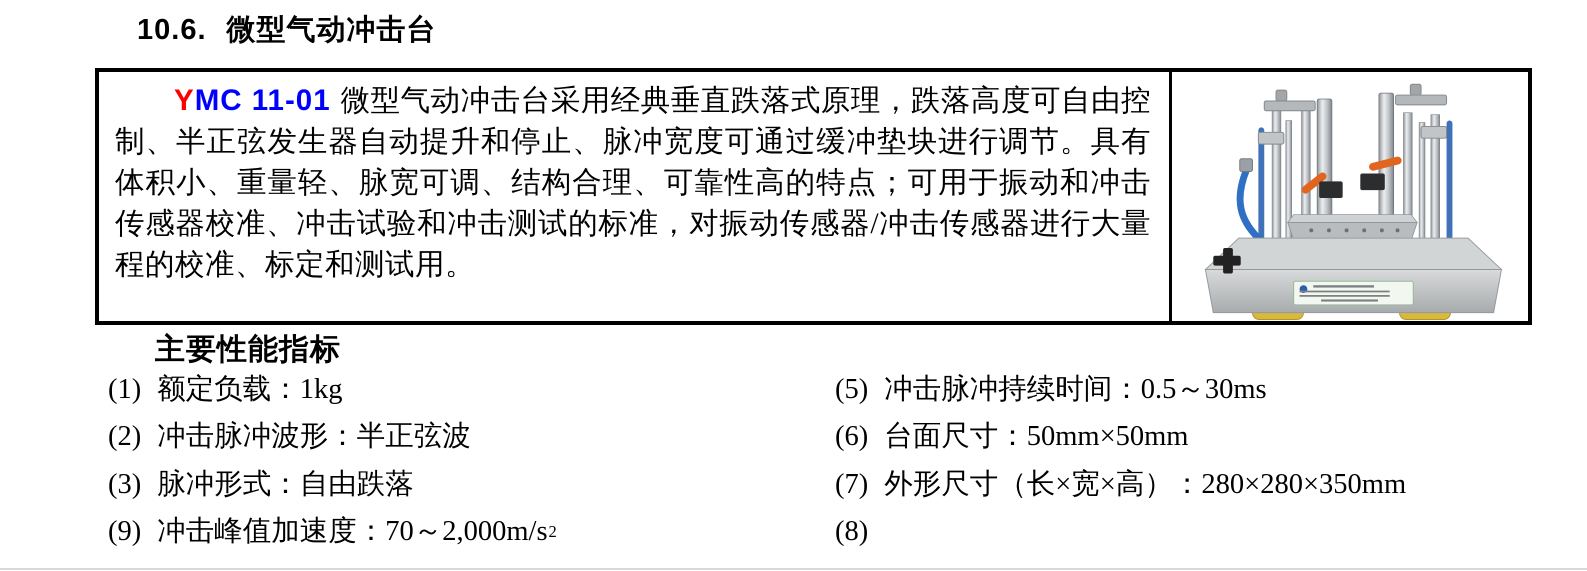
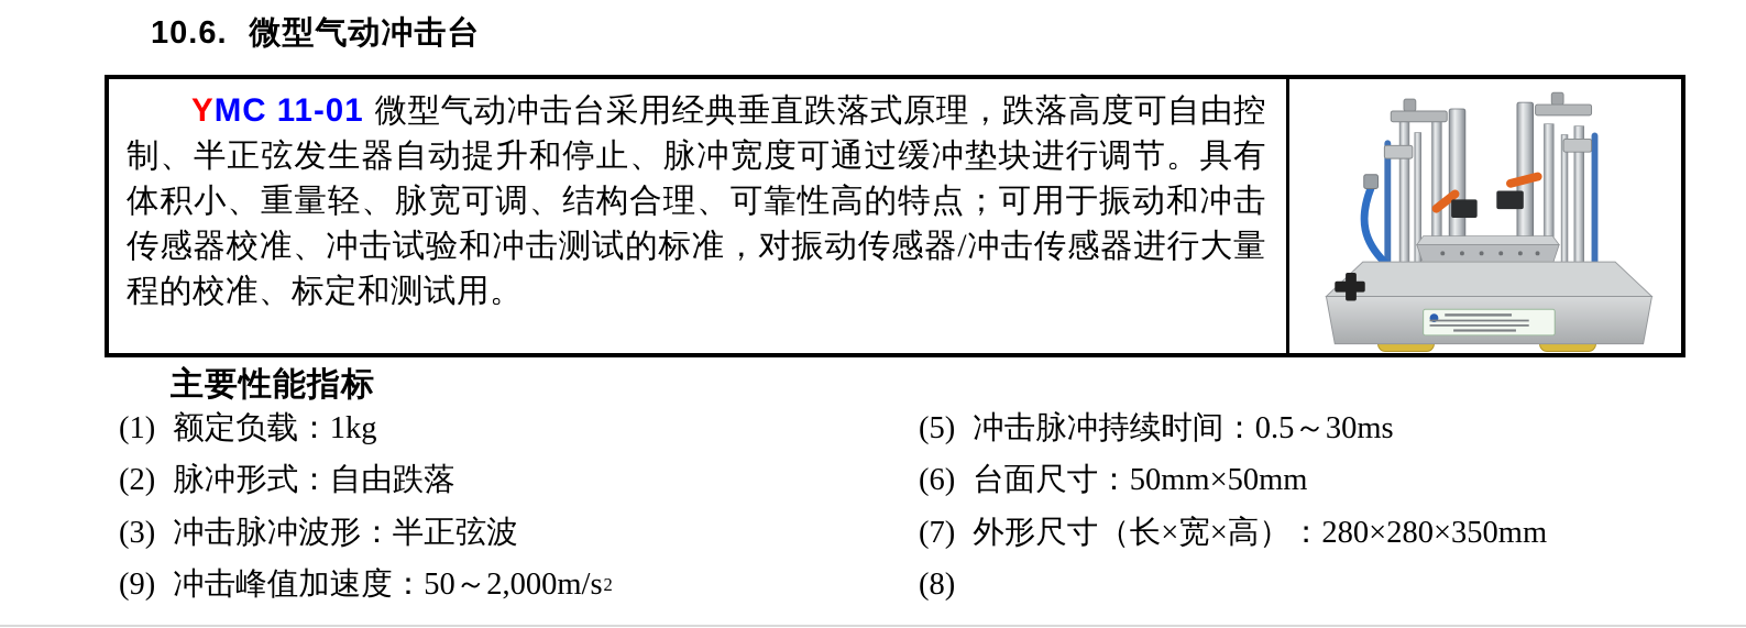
  10.6.
  微型气动冲击台
  YMC 11-01 微型气动冲击台采用经典垂直跌落式原理，跌落高度可自由控制、半正弦发生器自动提升和停止、脉冲宽度可通过缓冲垫块进行调节。具有体积小、重量轻、脉宽可调、结构合理、可靠性高的特点；可用于振动和冲击传感器校准、冲击试验和冲击测试的标准，对振动传感器/冲击传感器进行大量程的校准、标定和测试用。
  主要性能指标
  (1)
  额定负载：1kg
  (2)
- 冲击脉冲波形：半正弦波
+ 脉冲形式：自由跌落
  (3)
- 脉冲形式：自由跌落
+ 冲击脉冲波形：半正弦波
  (9)
- 冲击峰值加速度：70～2,000m/s
+ 冲击峰值加速度：50～2,000m/s
  2
  (5)
  冲击脉冲持续时间：0.5～30ms
  (6)
  台面尺寸：50mm×50mm
  (7)
  外形尺寸（长×宽×高）：280×280×350mm
  (8)
